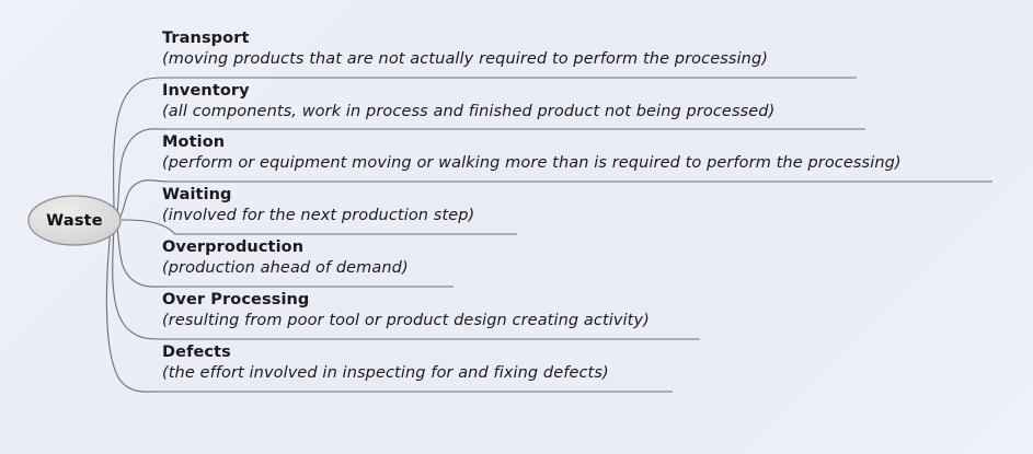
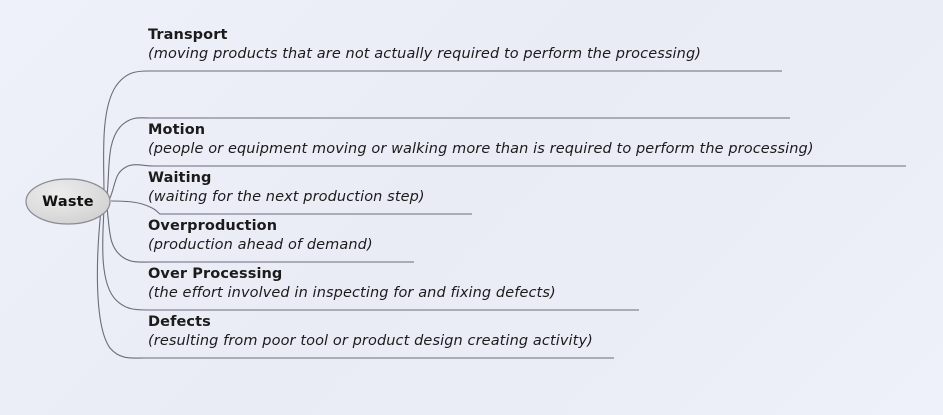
  Waste
  Transport
  (moving products that are not actually required to perform the processing)
- Inventory
- (all components, work in process and finished product not being processed)
  Motion
- (perform or equipment moving or walking more than is required to perform the processing)
+ (people or equipment moving or walking more than is required to perform the processing)
  Waiting
- (involved for the next production step)
+ (waiting for the next production step)
  Overproduction
  (production ahead of demand)
  Over Processing
- (resulting from poor tool or product design creating activity)
+ (the effort involved in inspecting for and fixing defects)
  Defects
- (the effort involved in inspecting for and fixing defects)
+ (resulting from poor tool or product design creating activity)
